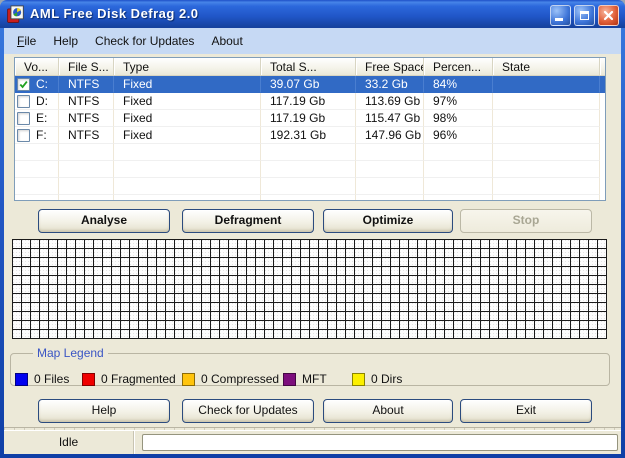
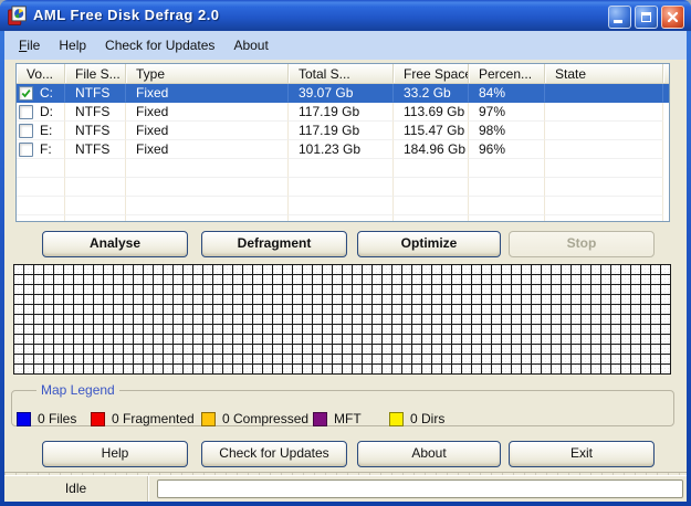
  AML Free Disk Defrag 2.0
  File
  Help
  Check for Updates
  About
  Vo...
  File S...
  Type
  Total S...
  Free Space
  Percen...
  State
  C:
  NTFS
  Fixed
  39.07 Gb
  33.2 Gb
  84%
  D:
  NTFS
  Fixed
  117.19 Gb
  113.69 Gb
  97%
  E:
  NTFS
  Fixed
  117.19 Gb
  115.47 Gb
  98%
  F:
  NTFS
  Fixed
- 192.31 Gb
+ 101.23 Gb
- 147.96 Gb
+ 184.96 Gb
  96%
  Map Legend
  0 Files
  0 Fragmented
  0 Compressed
  MFT
  0 Dirs
  Idle
  Analyse
  Defragment
  Optimize
  Stop
  Help
  Check for Updates
  About
  Exit
